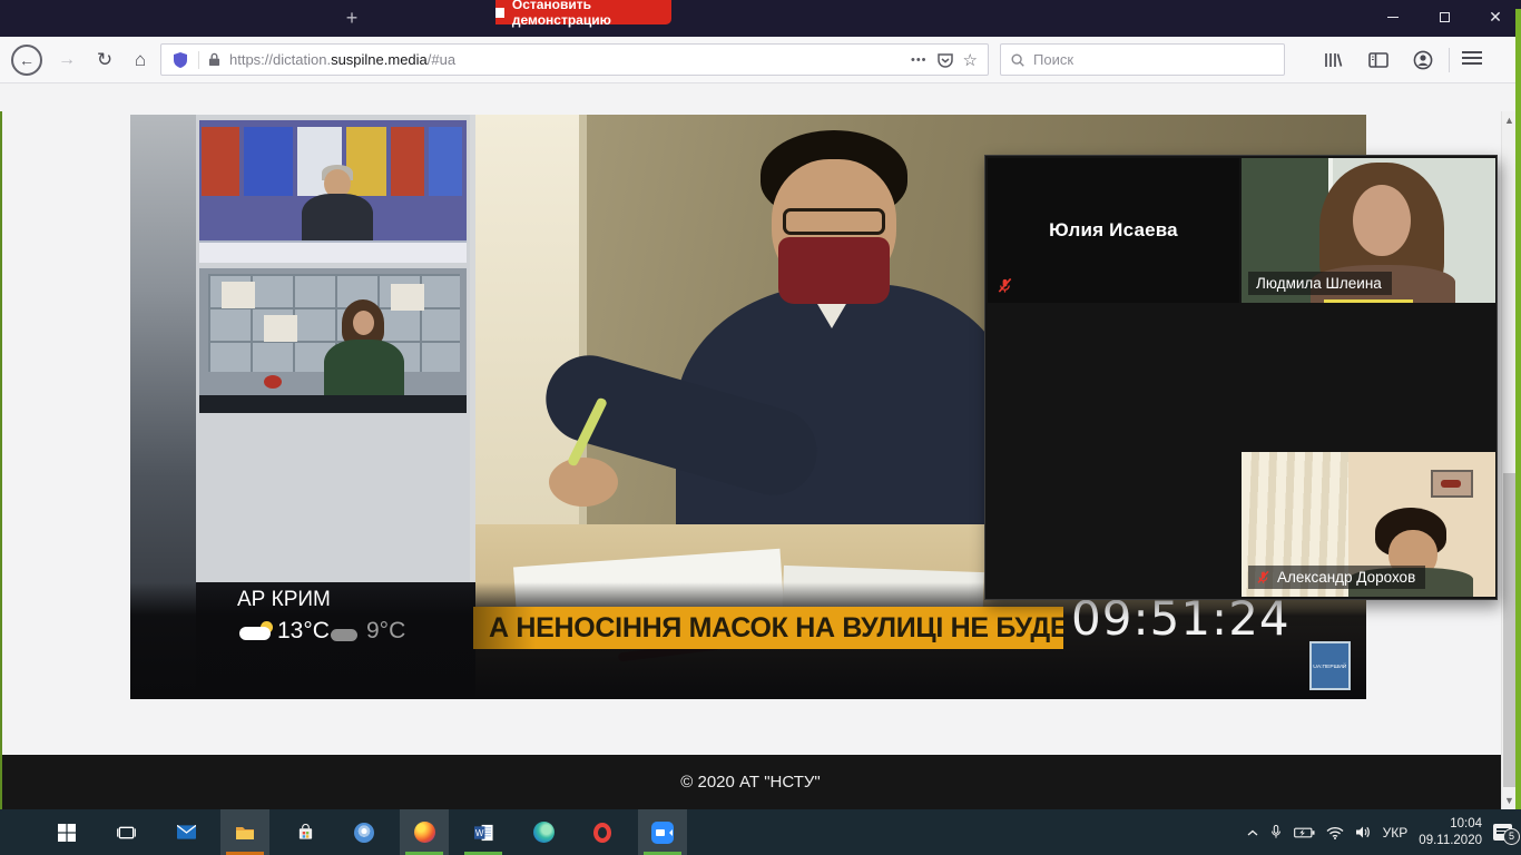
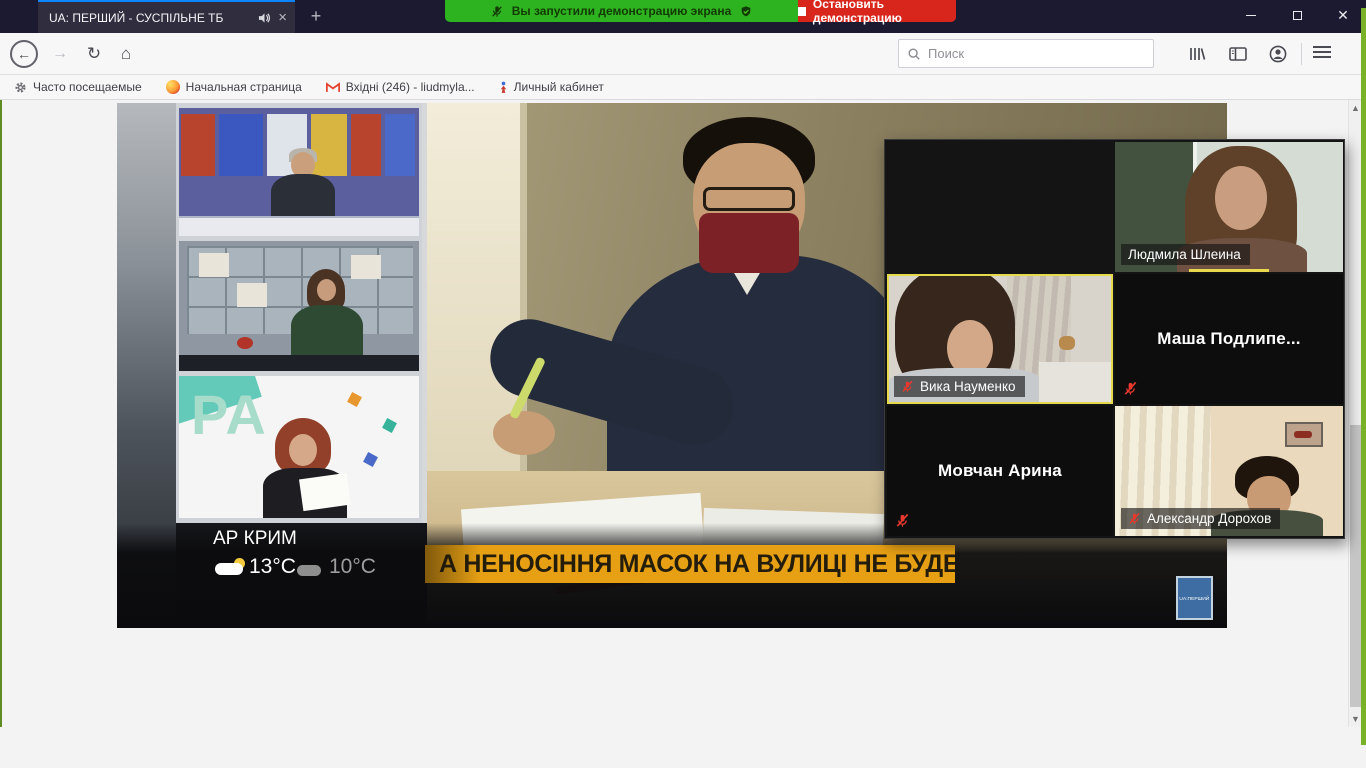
+ UA: ПЕРШИЙ - СУСПІЛЬНЕ ТБ
  +
+ Вы запустили демонстрацию экрана
  Остановить демонстрацию
- https://dictation.suspilne.media/#ua
  Поиск
+ Часто посещаемые
+ Начальная страница
+ Вхідні (246) - liudmyla...
+ Личный кабинет
+ РА
  АР КРИМ
  13°C
- 9°C
+ 10°C
  А НЕНОСІННЯ МАСОК НА ВУЛИЦІ НЕ БУДЕ
- 09:51:24
- © 2020 АТ "НСТУ"
- Юлия Исаева
  Людмила Шлеина
+ Вика Науменко
+ Маша Подлипе...
+ Мовчан Арина
  Александр Дорохов
- W
- УКР
- 10:04
- 09.11.2020
- 5
